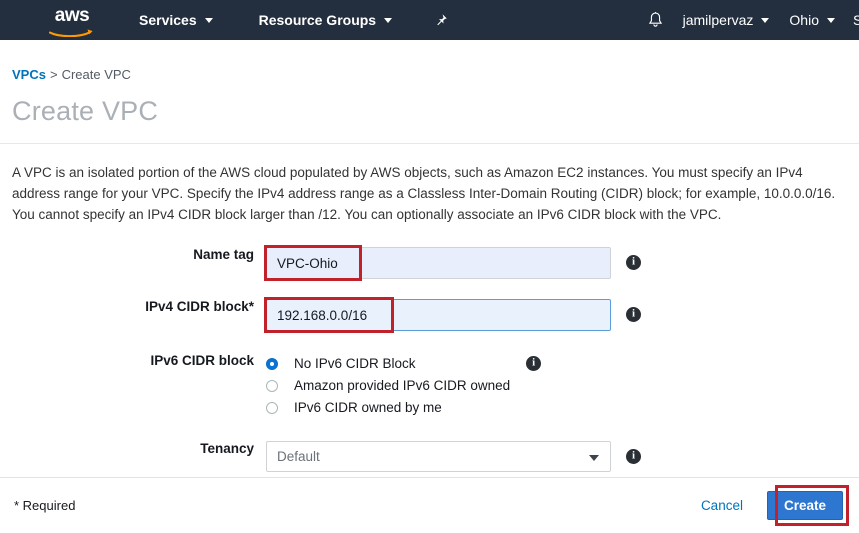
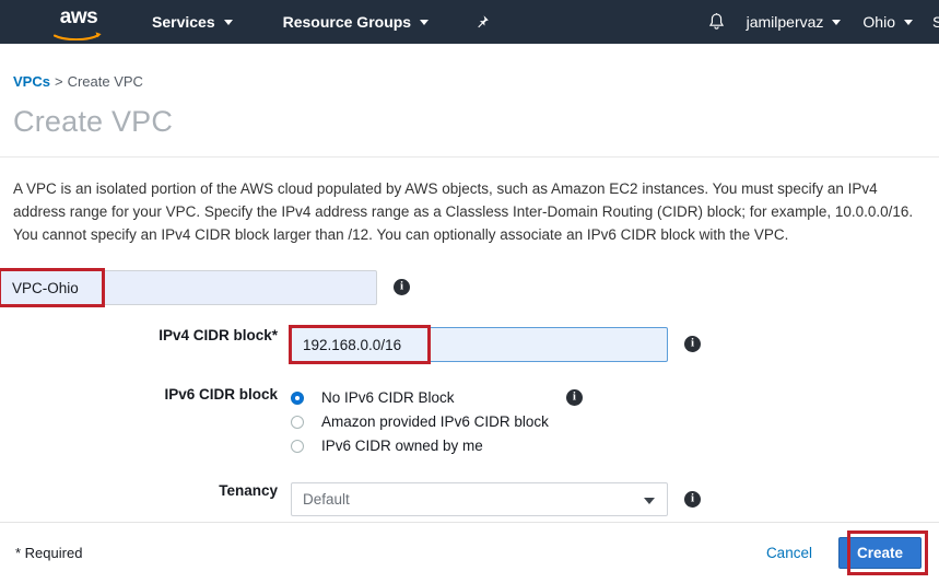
  aws
  Services
  Resource Groups
  jamilpervaz
  Ohio
  S
  VPCs > Create VPC
  Create VPC
  A VPC is an isolated portion of the AWS cloud populated by AWS objects, such as Amazon EC2 instances. You must specify an IPv4 address range for your VPC. Specify the IPv4 address range as a Classless Inter-Domain Routing (CIDR) block; for example, 10.0.0.0/16. You cannot specify an IPv4 CIDR block larger than /12. You can optionally associate an IPv6 CIDR block with the VPC.
- Name tag
  VPC-Ohio
  i
  IPv4 CIDR block*
  192.168.0.0/16
  i
  IPv6 CIDR block
  No IPv6 CIDR Block
- Amazon provided IPv6 CIDR owned
+ Amazon provided IPv6 CIDR block
  IPv6 CIDR owned by me
  i
  Tenancy
  Default
  i
  * Required
  Cancel
  Create
